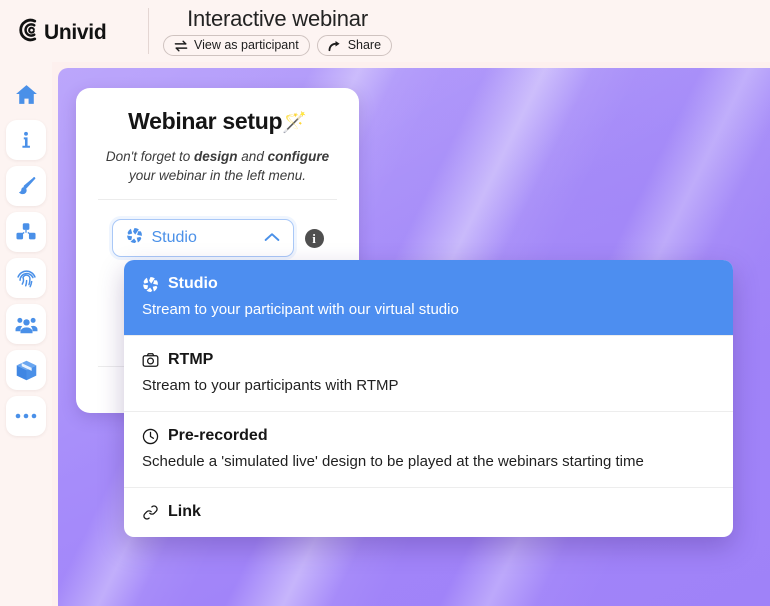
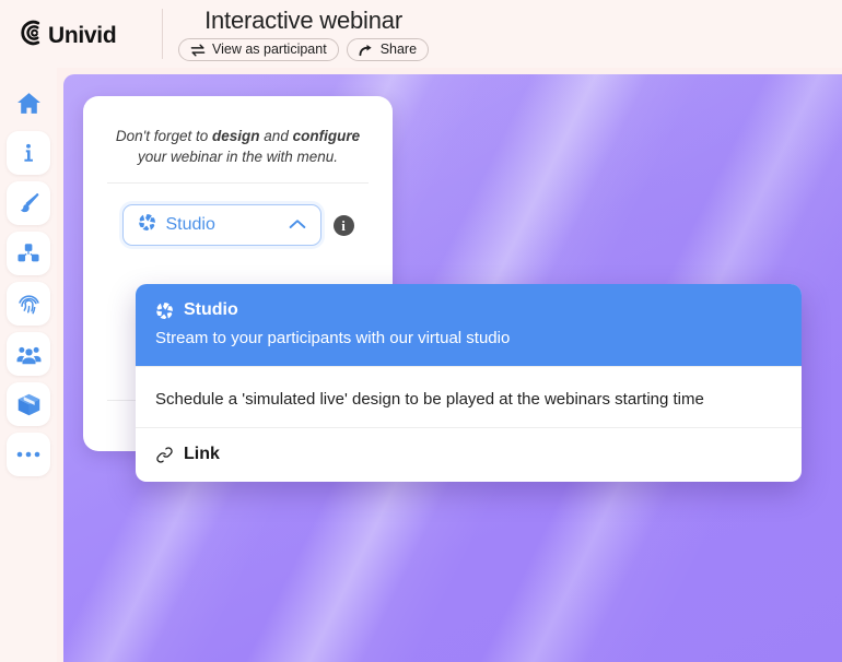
  Univid
  Interactive webinar
  View as participant
  Share
- Webinar setup🪄
- Don't forget to design and configure your webinar in the left menu.
+ Don't forget to design and configure your webinar in the with menu.
  Studio
  i
  Studio
- Stream to your participant with our virtual studio
+ Stream to your participants with our virtual studio
- RTMP
- Stream to your participants with RTMP
- Pre-recorded
  Schedule a 'simulated live' design to be played at the webinars starting time
  Link
